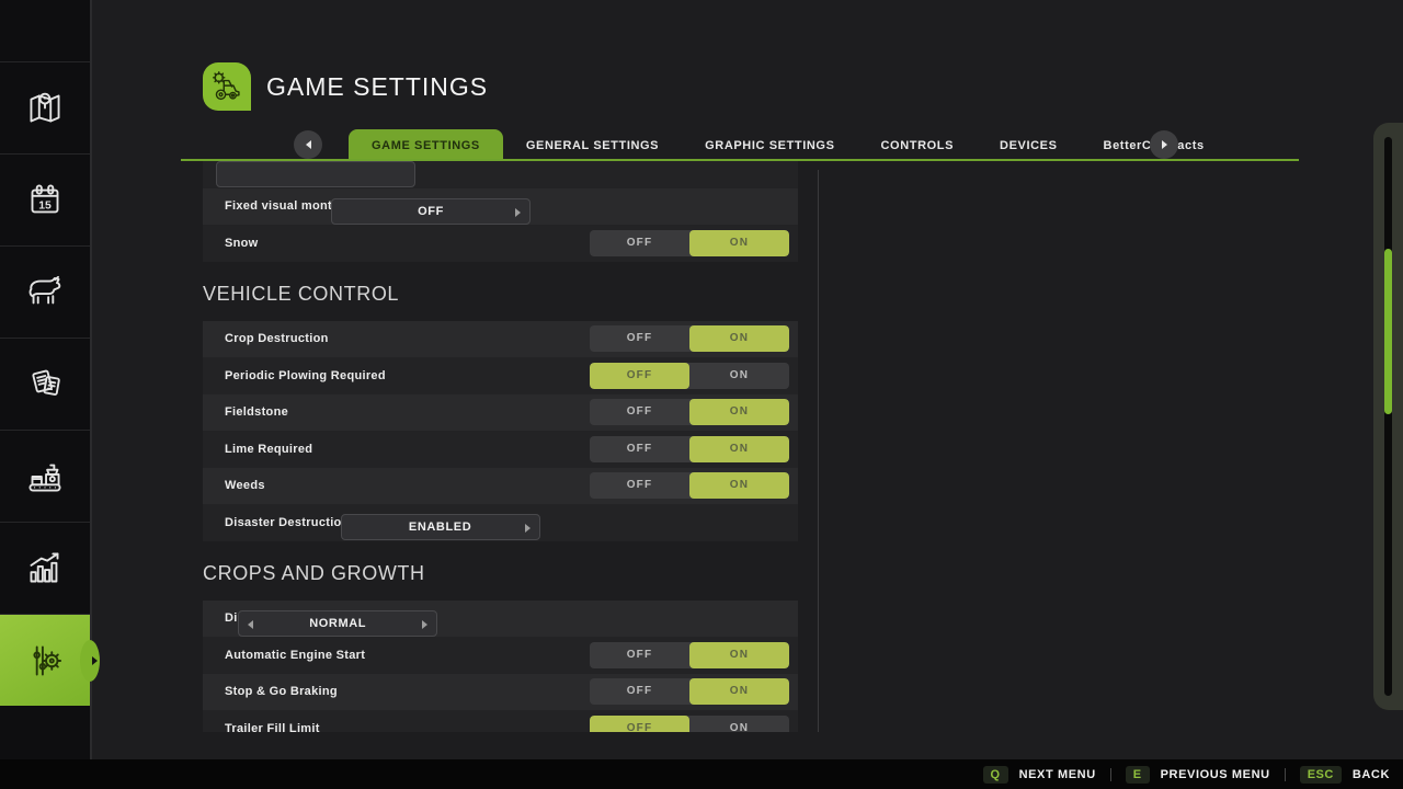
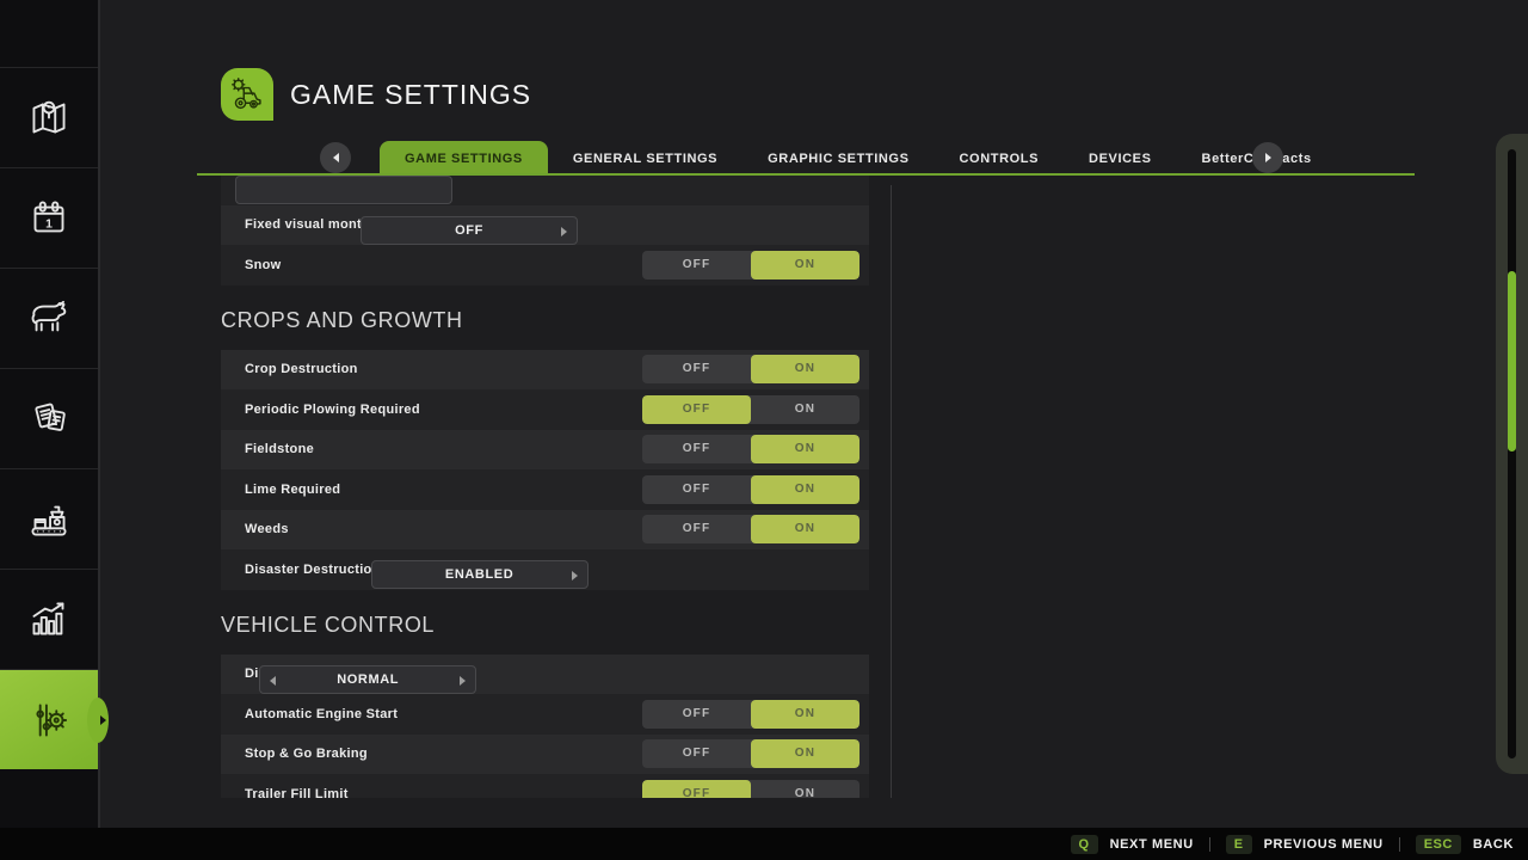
- 15
+ 1
  GAME SETTINGS
  GAME SETTINGS
  GENERAL SETTINGS
  GRAPHIC SETTINGS
  CONTROLS
  DEVICES
  BetterCacts
  Fixed visual mont
  OFF
  Snow
  OFF
  ON
- VEHICLE CONTROL
+ CROPS AND GROWTH
  Crop Destruction
  OFF
  ON
  Periodic Plowing Required
  OFF
  ON
  Fieldstone
  OFF
  ON
  Lime Required
  OFF
  ON
  Weeds
  OFF
  ON
  Disaster Destructio
  ENABLED
- CROPS AND GROWTH
+ VEHICLE CONTROL
  NORMAL
  Automatic Engine Start
  OFF
  ON
  Stop & Go Braking
  OFF
  ON
  Trailer Fill Limit
  OFF
  ON
  Q
  NEXT MENU
  E
  PREVIOUS MENU
  ESC
  BACK
